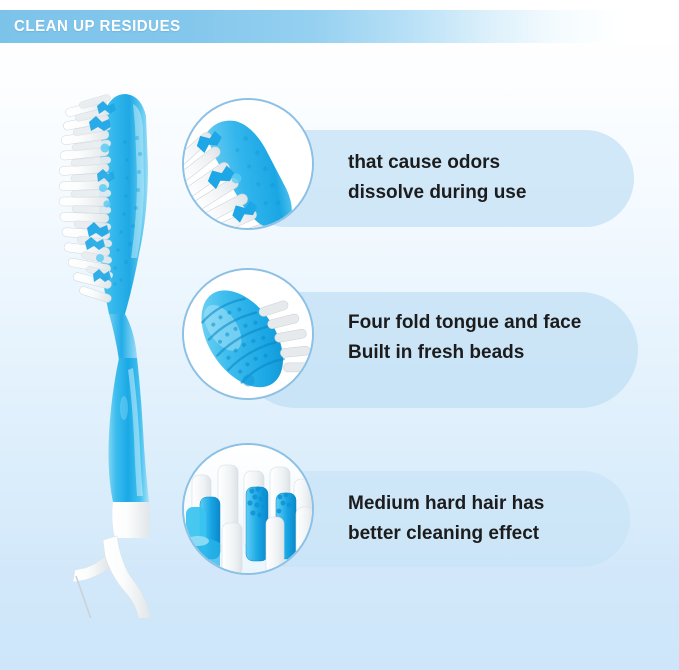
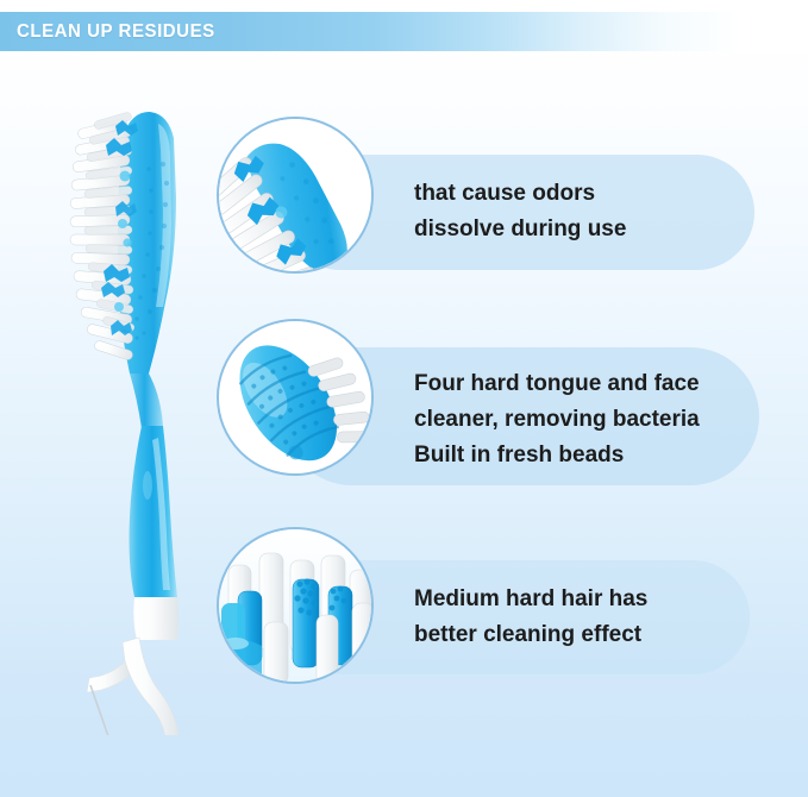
  CLEAN UP RESIDUES
  that cause odors
  dissolve during use
- Four fold tongue and face
+ Four hard tongue and face
+ cleaner, removing bacteria
  Built in fresh beads
  Medium hard hair has
  better cleaning effect
